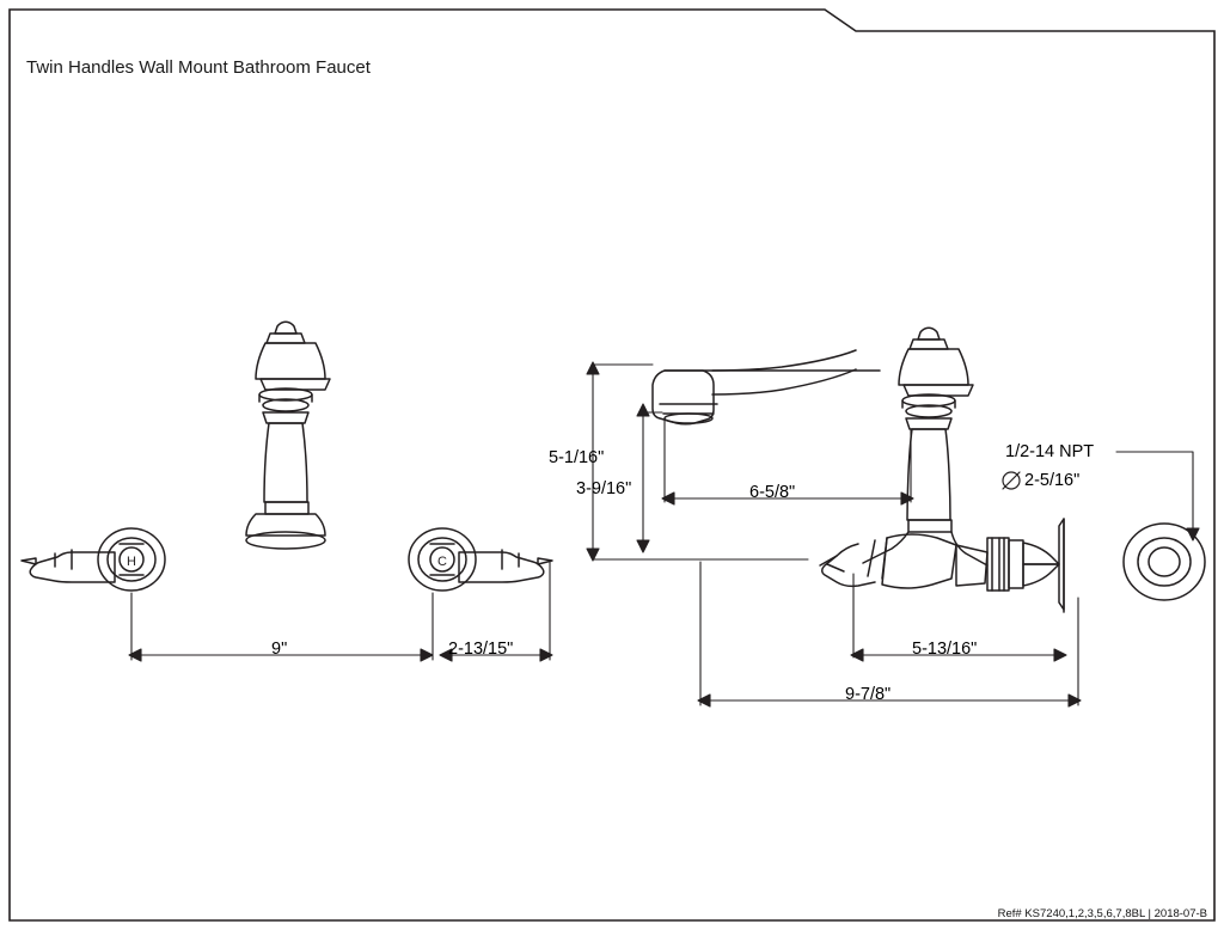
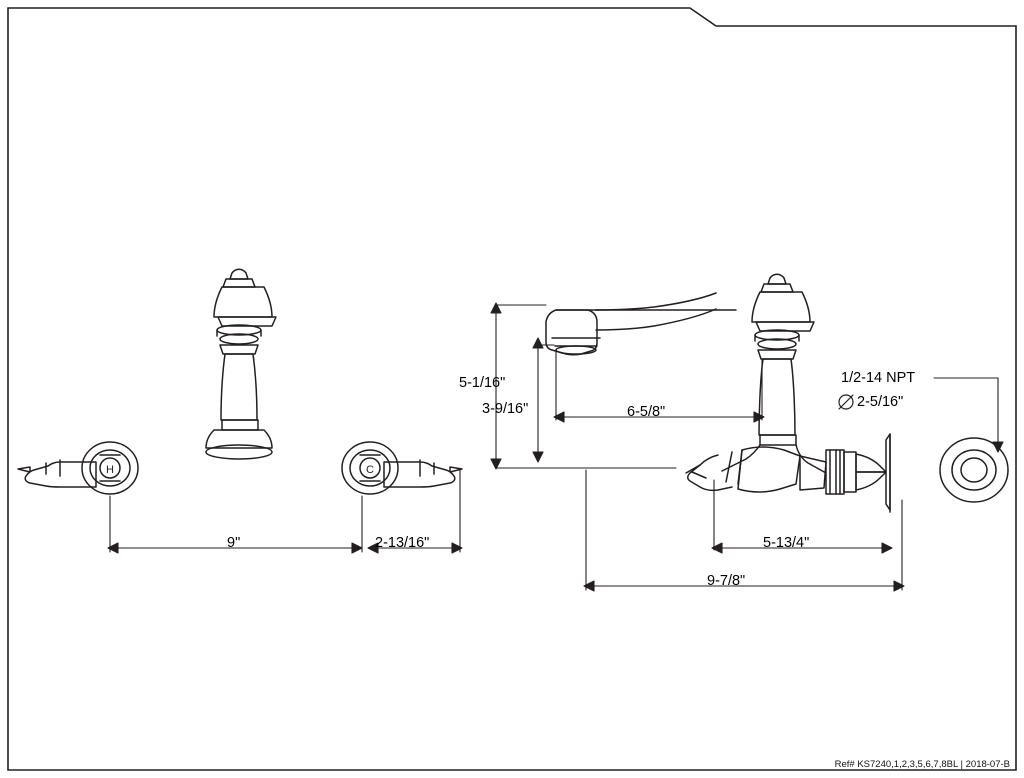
- Twin Handles Wall Mount Bathroom Faucet
  H
  C
  5-1/16"
  3-9/16"
  6-5/8"
  9"
- 2-13/15"
+ 2-13/16"
- 5-13/16"
+ 5-13/4"
  9-7/8"
  1/2-14 NPT
  2-5/16"
  Ref# KS7240,1,2,3,5,6,7,8BL | 2018-07-B
